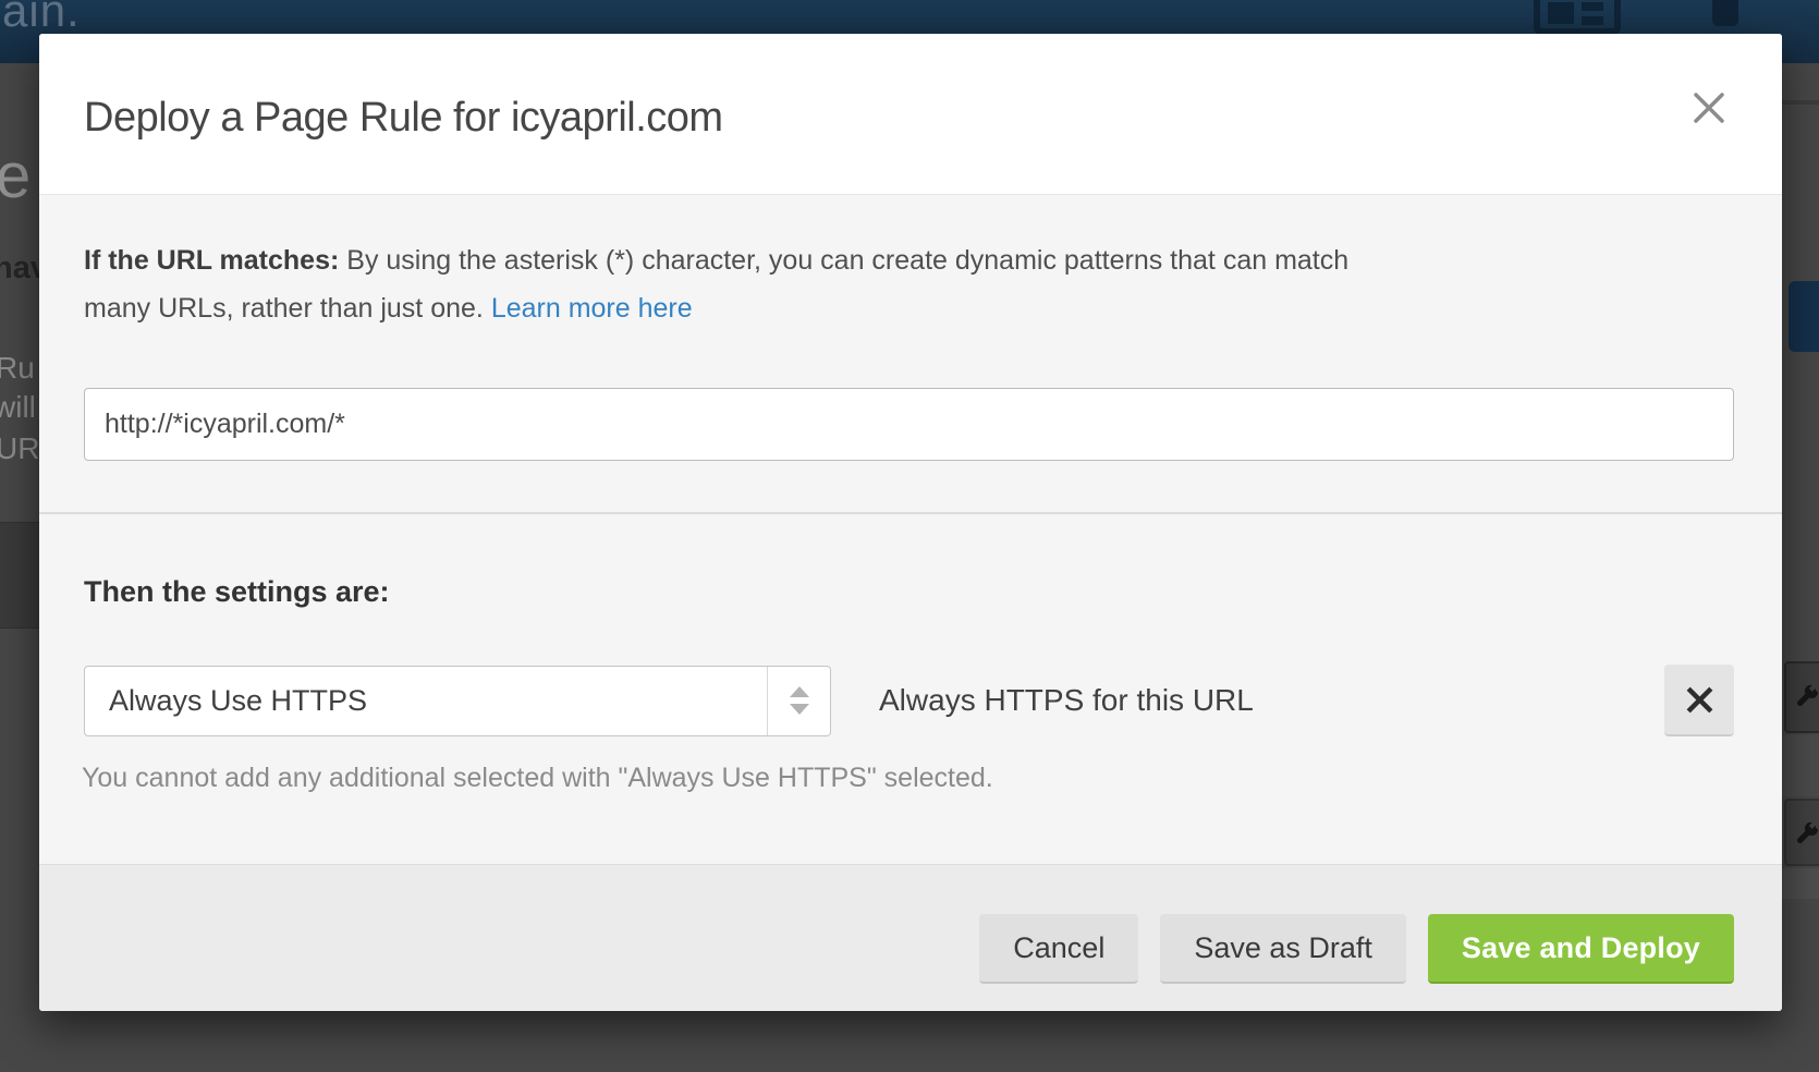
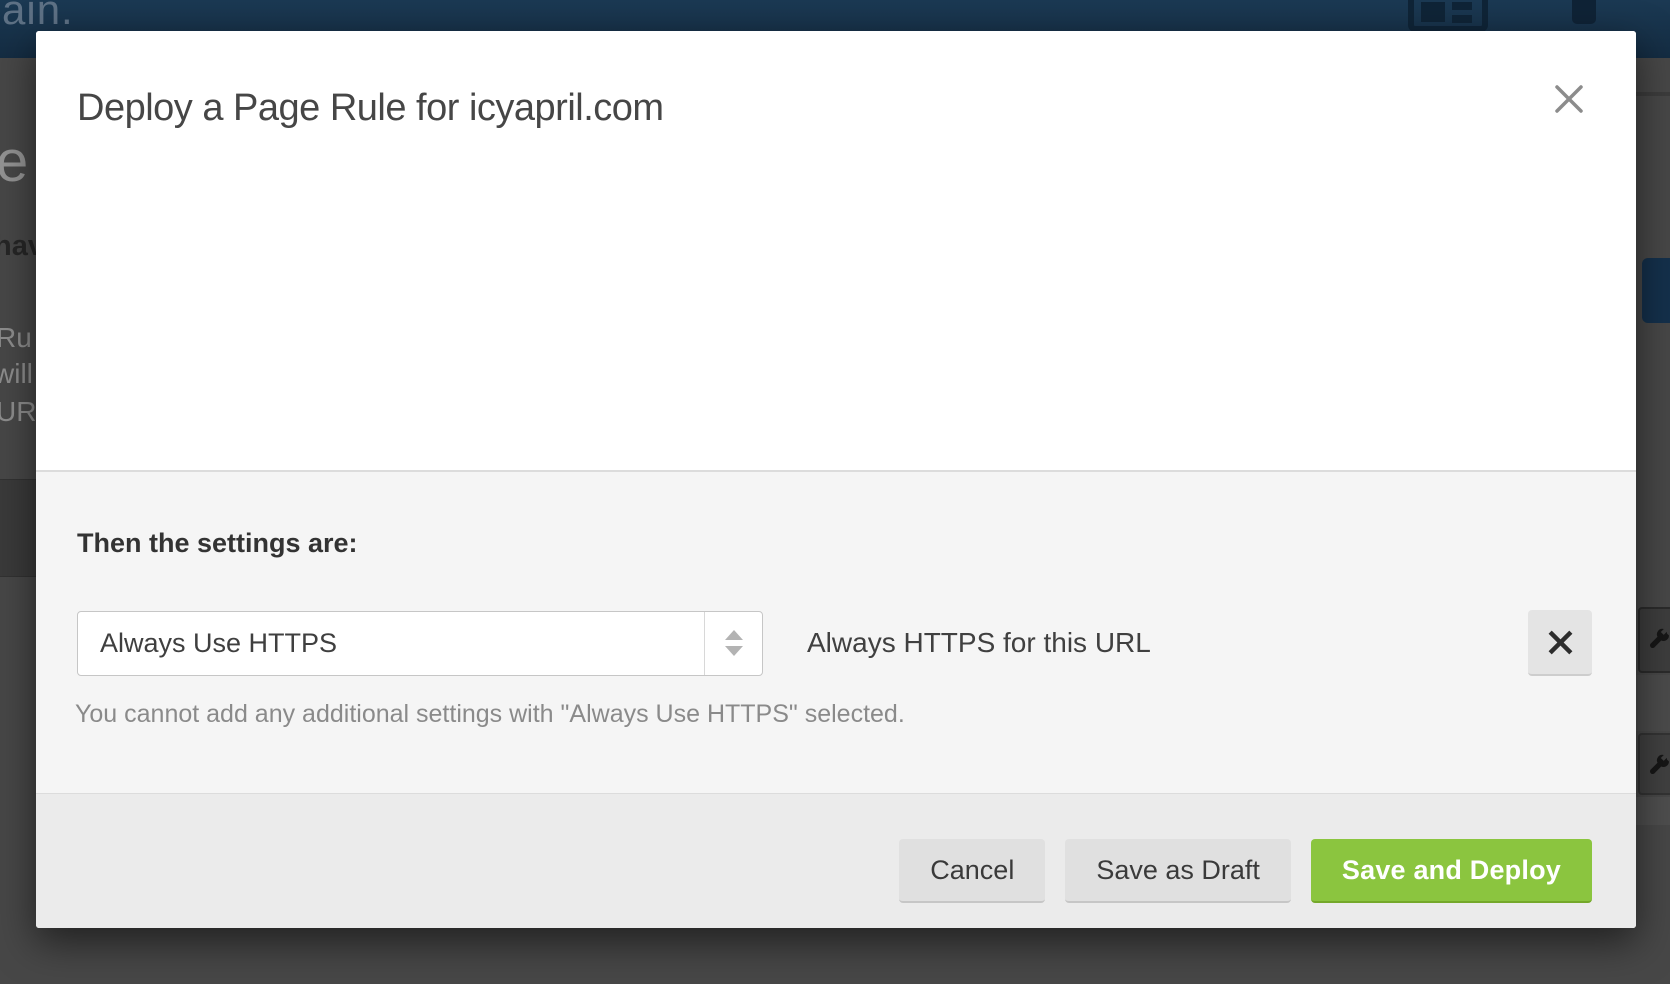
  ain.
  e
  Ru
  will
  UR
  Deploy a Page Rule for icyapril.com
- If the URL matches: By using the asterisk (*) character, you can create dynamic patterns that can match
- many URLs, rather than just one. Learn more here
- http://*icyapril.com/*
  Then the settings are:
  Always Use HTTPS
  Always HTTPS for this URL
- You cannot add any additional selected with "Always Use HTTPS" selected.
+ You cannot add any additional settings with "Always Use HTTPS" selected.
  Cancel
  Save as Draft
  Save and Deploy
